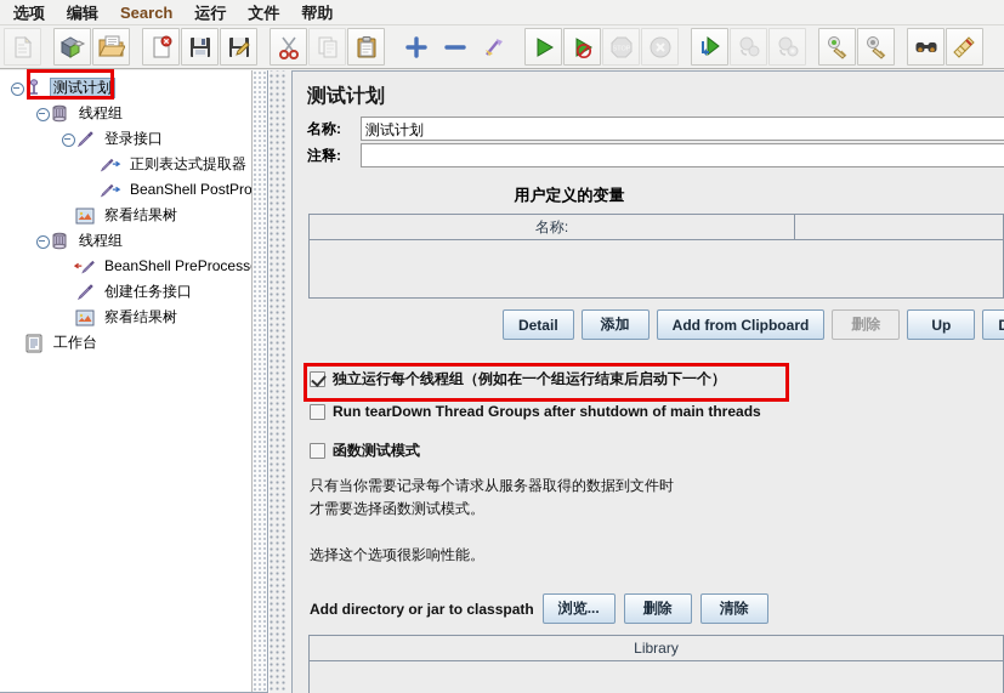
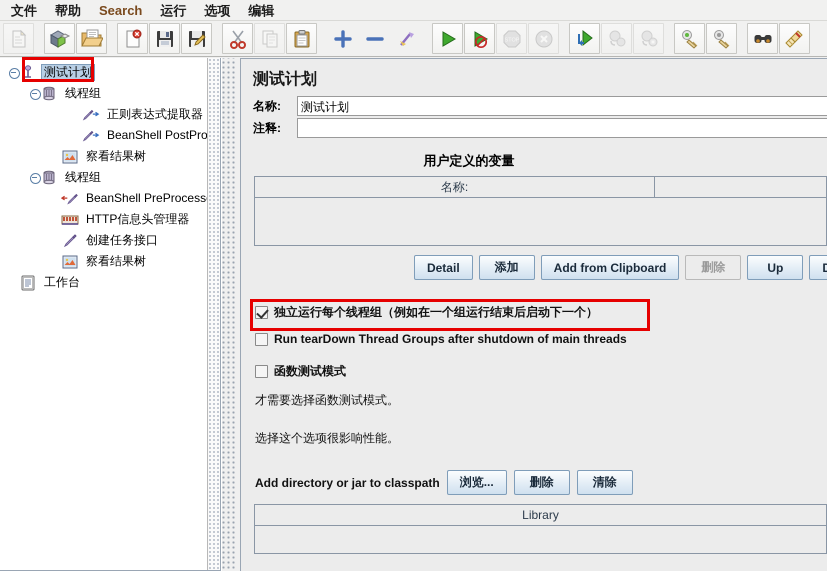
- 选项
+ 文件
- 编辑
+ 帮助
  Search
  运行
- 文件
+ 选项
- 帮助
+ 编辑
  测试计划
  线程组
- 登录接口
  正则表达式提取器
  BeanShell PostPro
  察看结果树
  线程组
  BeanShell PreProcess
+ HTTP信息头管理器
  创建任务接口
  察看结果树
  工作台
  测试计划
  名称:
  测试计划
  注释:
  用户定义的变量
  名称:
  Detail
  添加
  Add from Clipboard
  删除
  Up
  独立运行每个线程组（例如在一个组运行结束后启动下一个）
  Run tearDown Thread Groups after shutdown of main threads
  函数测试模式
- 只有当你需要记录每个请求从服务器取得的数据到文件时
  才需要选择函数测试模式。
  选择这个选项很影响性能。
  Add directory or jar to classpath
  浏览...
  删除
  清除
  Library
